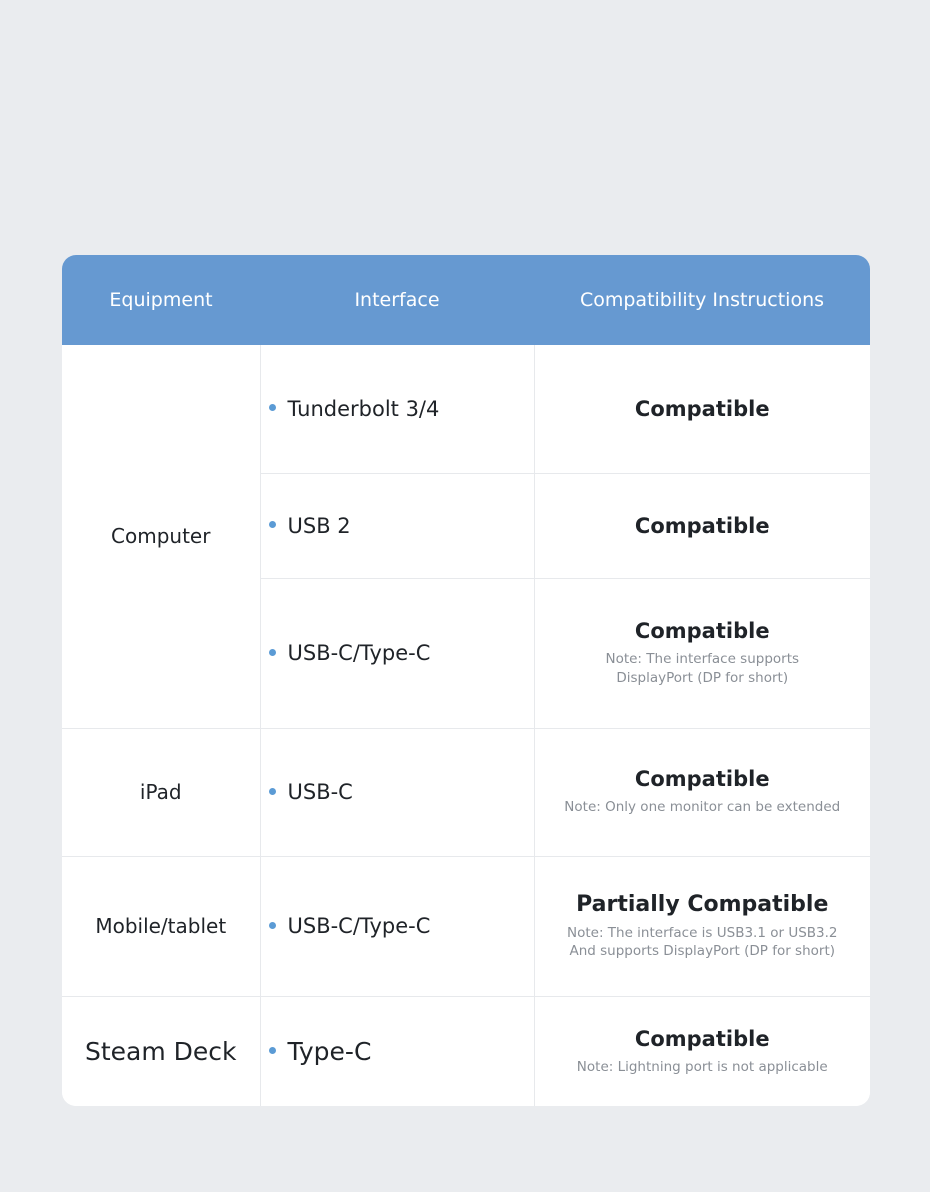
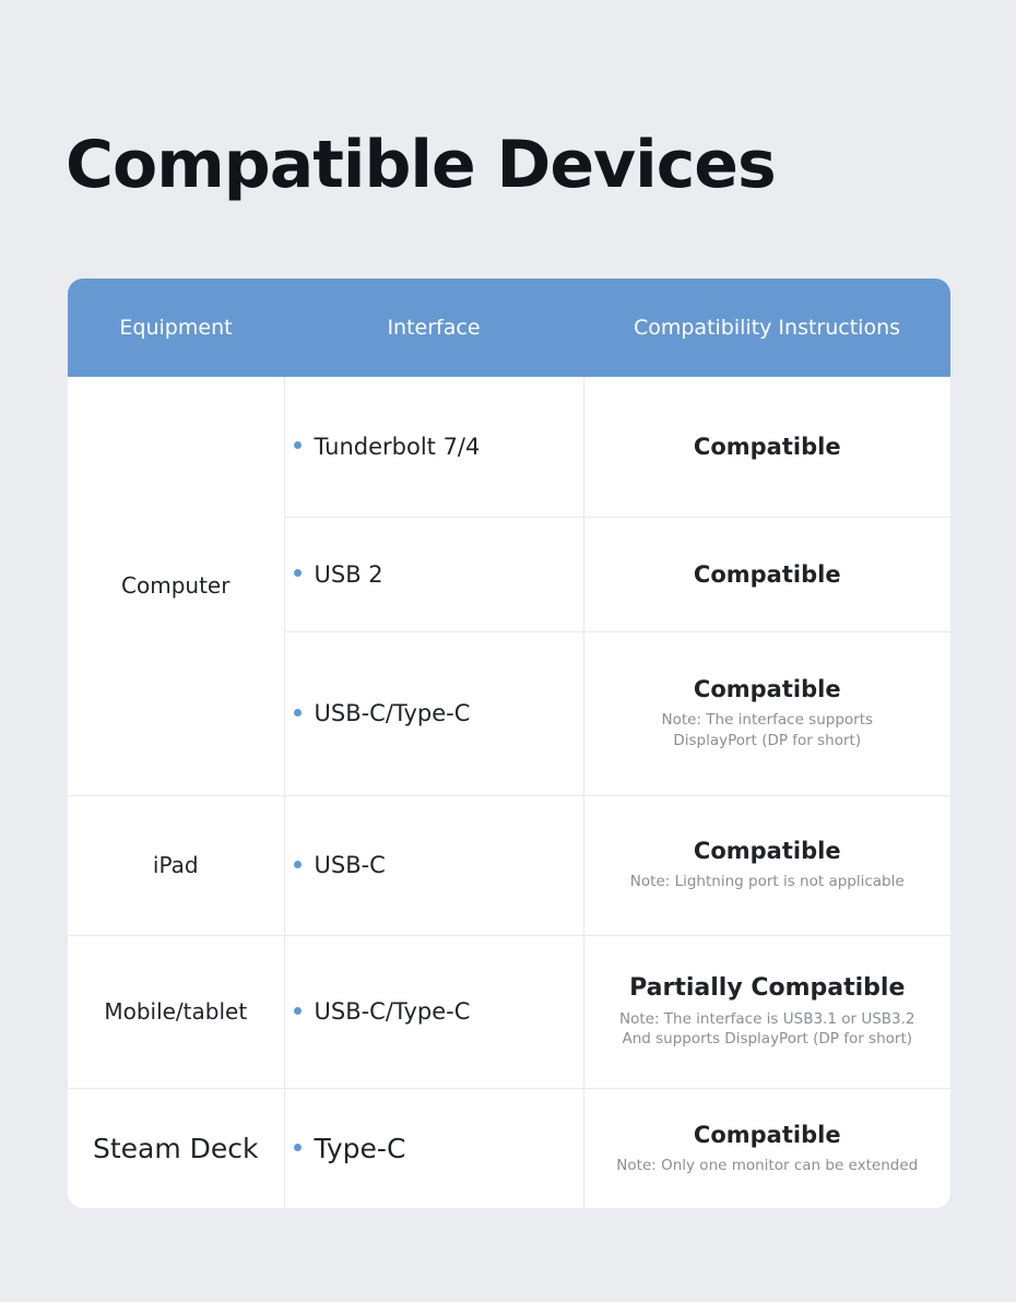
+ Compatible Devices
  Equipment	Interface	Compatibility Instructions
- Computer	Tunderbolt 3/4	Compatible
+ Computer	Tunderbolt 7/4	Compatible
  USB 2	Compatible
  USB-C/Type-C	Compatible Note: The interface supportsDisplayPort (DP for short)
- iPad	USB-C	Compatible Note: Only one monitor can be extended
+ iPad	USB-C	Compatible Note: Lightning port is not applicable
  Mobile/tablet	USB-C/Type-C	Partially Compatible Note: The interface is USB3.1 or USB3.2And supports DisplayPort (DP for short)
- Steam Deck	Type-C	Compatible Note: Lightning port is not applicable
+ Steam Deck	Type-C	Compatible Note: Only one monitor can be extended
